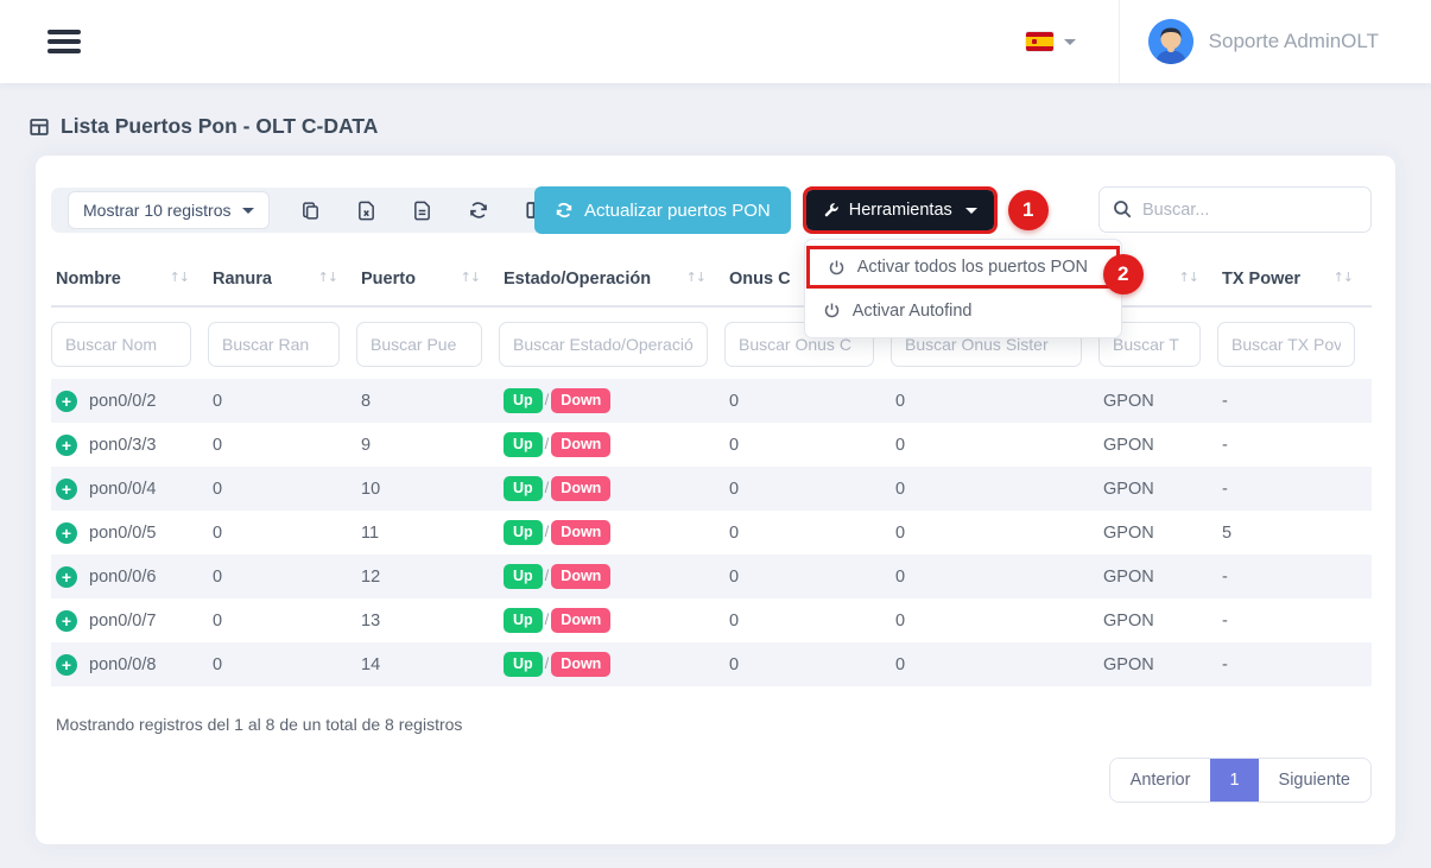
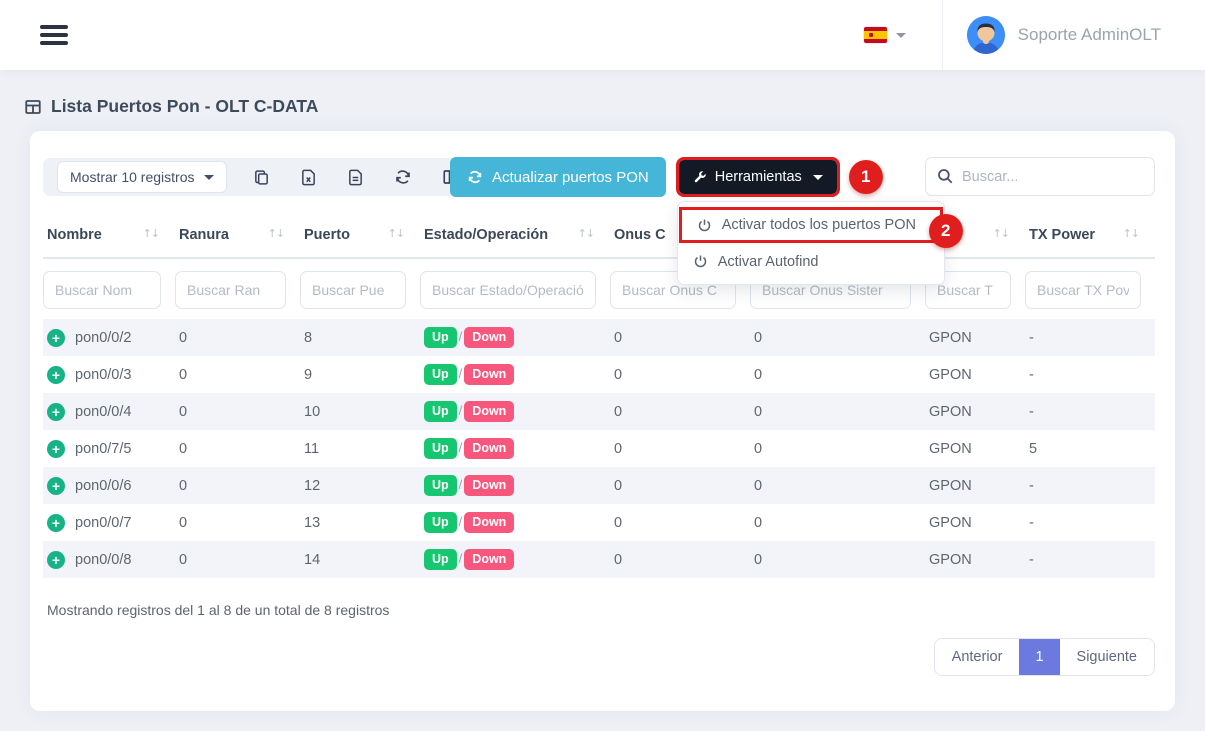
  Soporte AdminOLT
  Lista Puertos Pon - OLT C-DATA
  Mostrar 10 registros
  Actualizar puertos PON
  Herramientas
  1
  Activar todos los puertos PON
  Activar Autofind
  2
  Buscar...
  ↑↓Nombre	↑↓Ranura	↑↓Puerto	↑↓Estado/Operación	Onus C		↑↓	↑↓TX Power
  Buscar Nom	Buscar Ran	Buscar Pue	Buscar Estado/Operació	Buscar Onus C	Buscar Onus Sister	Buscar T	Buscar TX Pov
  + pon0/0/2	0	8	Up / Down	0	0	GPON	-
- + pon0/3/3	0	9	Up / Down	0	0	GPON	-
+ + pon0/0/3	0	9	Up / Down	0	0	GPON	-
  + pon0/0/4	0	10	Up / Down	0	0	GPON	-
- + pon0/0/5	0	11	Up / Down	0	0	GPON	5
+ + pon0/7/5	0	11	Up / Down	0	0	GPON	5
  + pon0/0/6	0	12	Up / Down	0	0	GPON	-
  + pon0/0/7	0	13	Up / Down	0	0	GPON	-
  + pon0/0/8	0	14	Up / Down	0	0	GPON	-
  Mostrando registros del 1 al 8 de un total de 8 registros
  Anterior
  1
  Siguiente
